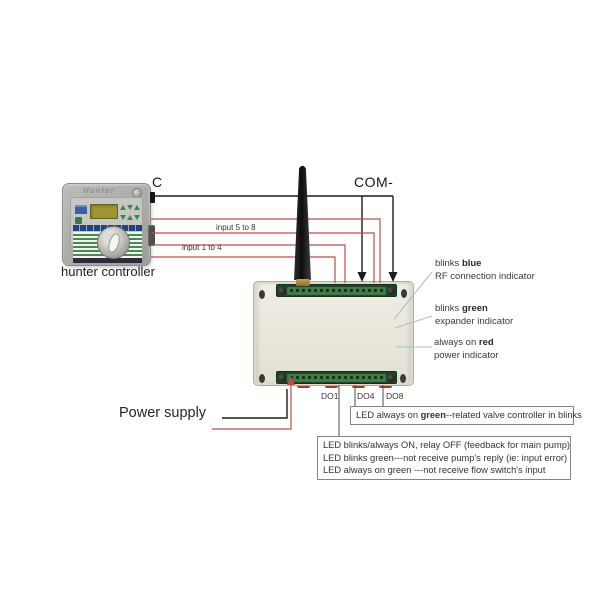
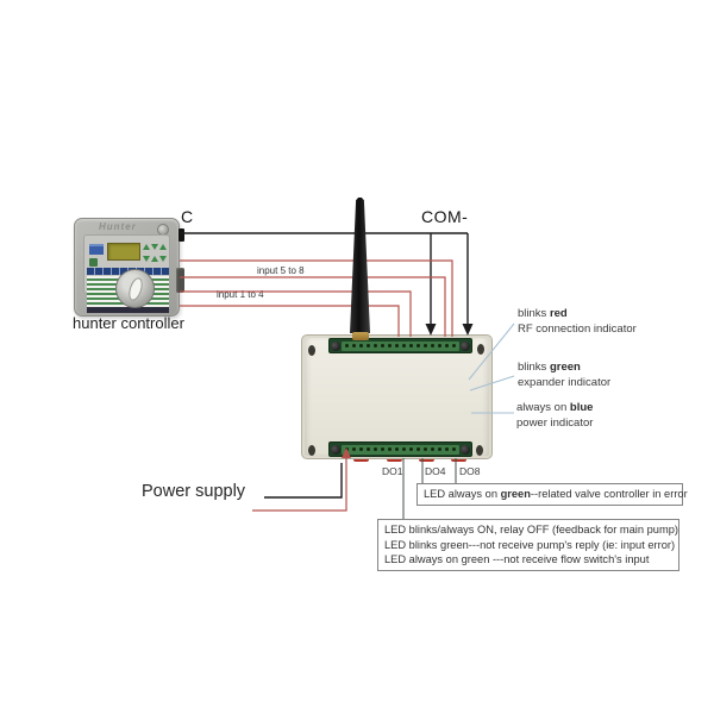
  Hunter
  hunter controller
  C
  COM-
  input 5 to 8
  input 1 to 4
- blinks blue
+ blinks red
  RF connection indicator
  blinks green
  expander indicator
- always on red
+ always on blue
  power indicator
  Power supply
  DO1
  DO4
  DO8
- LED always on green--related valve controller in blinks
+ LED always on green--related valve controller in error
  LED blinks/always ON, relay OFF (feedback for main pump)
  LED blinks green---not receive pump's reply (ie: input error)
  LED always on green ---not receive flow switch's input
